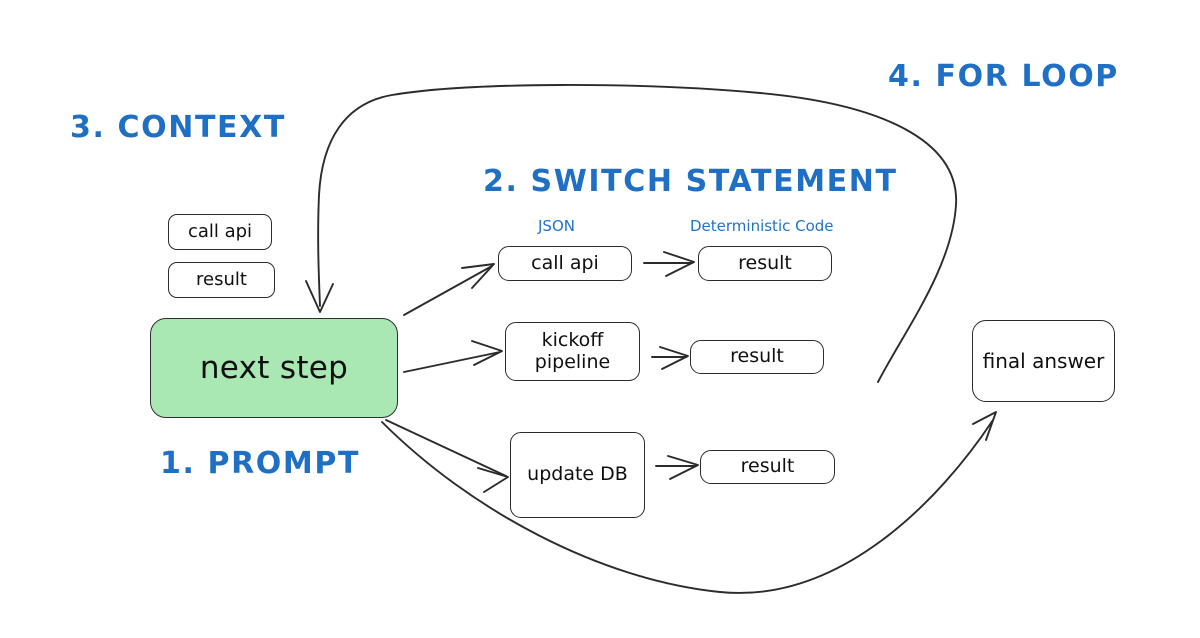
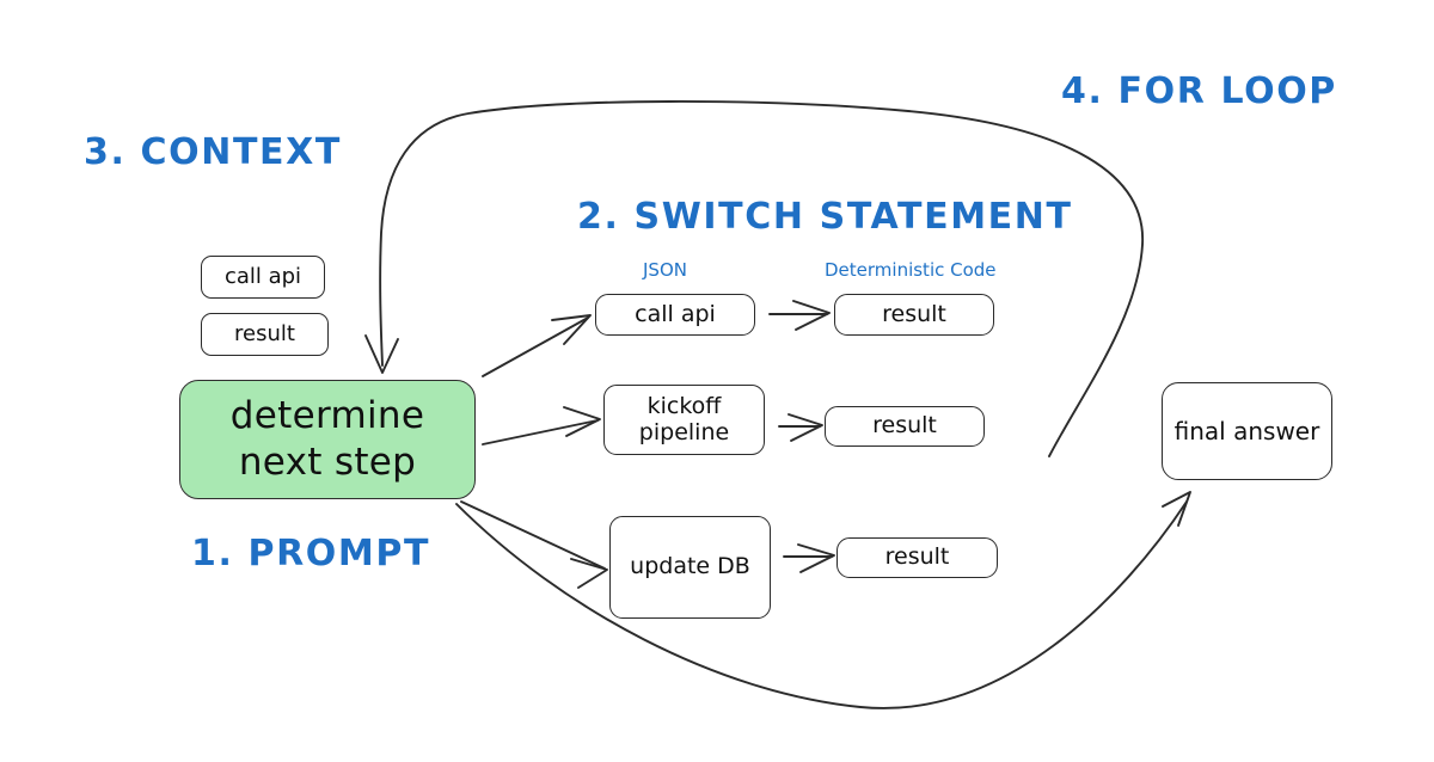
  3. CONTEXT
  2. SWITCH STATEMENT
  4. FOR LOOP
  1. PROMPT
  JSON
  Deterministic Code
  call api
  result
+ determine
  next step
  call api
  result
  kickoff
  pipeline
  result
  update DB
  result
  final answer
